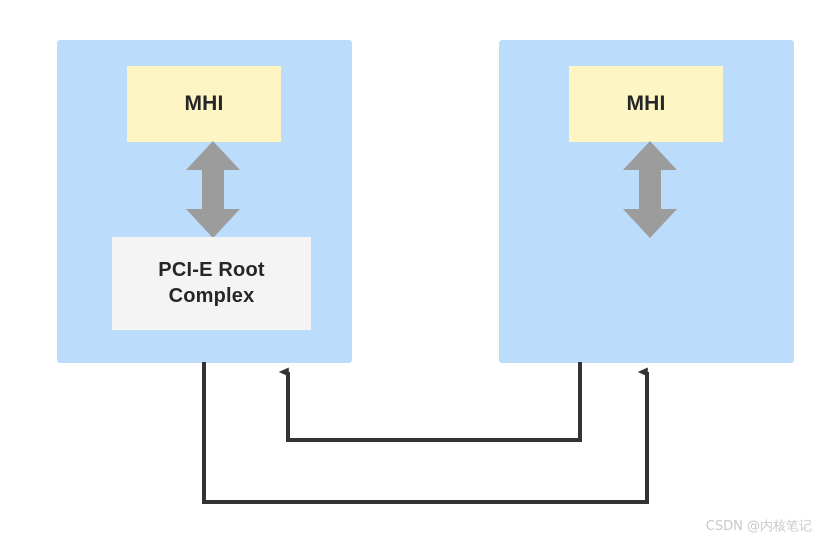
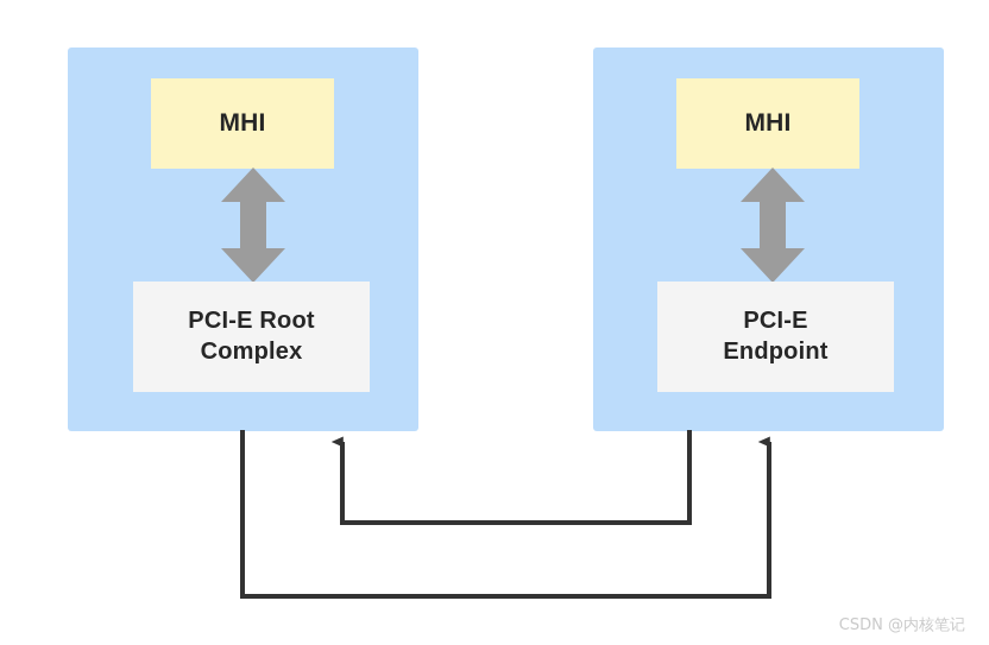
  MHI
  PCI-E Root
  Complex
  MHI
+ PCI-E
+ Endpoint
  CSDN @内核笔记
